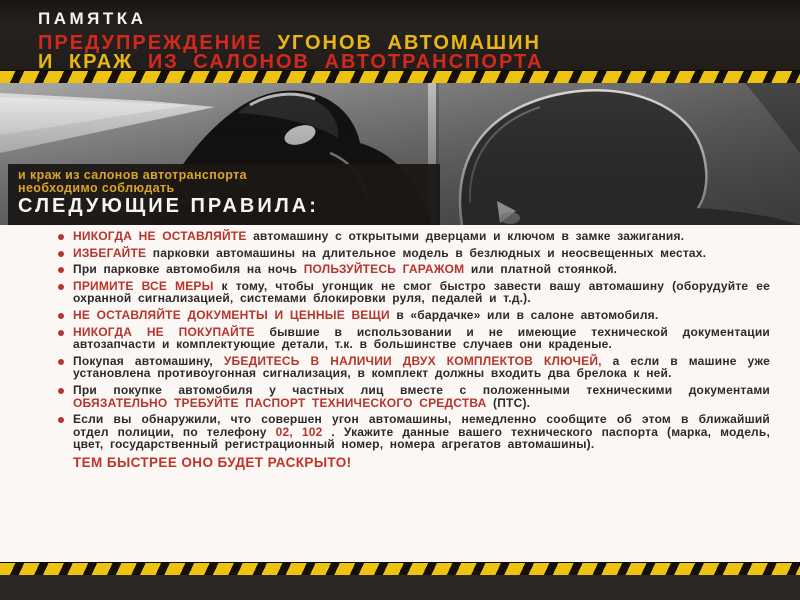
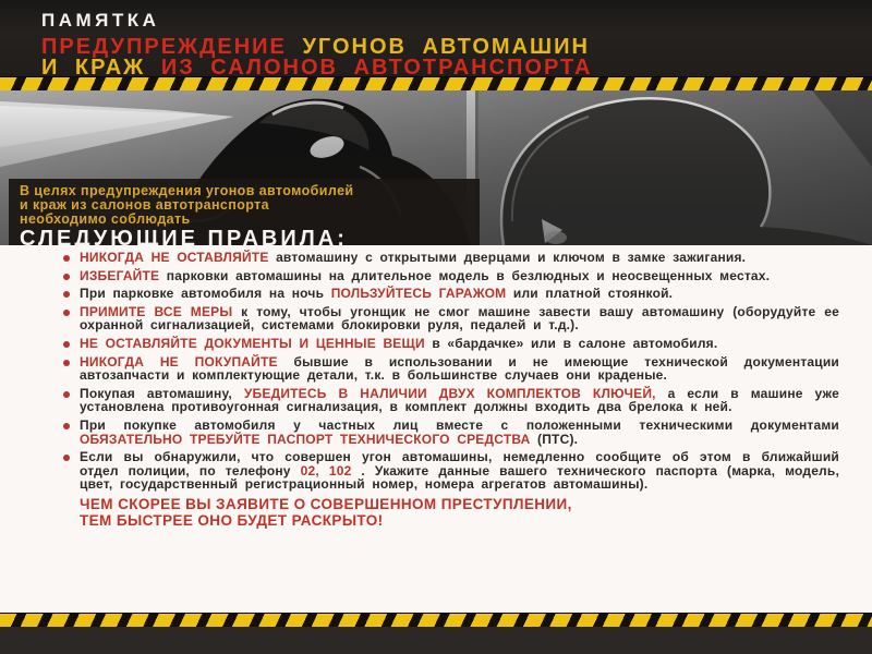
  ПАМЯТКА
  ПРЕДУПРЕЖДЕНИЕ УГОНОВ АВТОМАШИН
  И КРАЖ ИЗ САЛОНОВ АВТОТРАНСПОРТА
+ В целях предупреждения угонов автомобилей
  и краж из салонов автотранспорта
  необходимо соблюдать
  СЛЕДУЮЩИЕ ПРАВИЛА:
  НИКОГДА НЕ ОСТАВЛЯЙТЕ автомашину с открытыми дверцами и ключом в замке зажигания.
  ИЗБЕГАЙТЕ парковки автомашины на длительное модель в безлюдных и неосвещенных местах.
  При парковке автомобиля на ночь ПОЛЬЗУЙТЕСЬ ГАРАЖОМ или платной стоянкой.
- ПРИМИТЕ ВСЕ МЕРЫ к тому, чтобы угонщик не смог быстро завести вашу автомашину (оборудуйте ее охранной сигнализацией, системами блокировки руля, педалей и т.д.).
+ ПРИМИТЕ ВСЕ МЕРЫ к тому, чтобы угонщик не смог машине завести вашу автомашину (оборудуйте ее охранной сигнализацией, системами блокировки руля, педалей и т.д.).
  НЕ ОСТАВЛЯЙТЕ ДОКУМЕНТЫ И ЦЕННЫЕ ВЕЩИ в «бардачке» или в салоне автомобиля.
  НИКОГДА НЕ ПОКУПАЙТЕ бывшие в использовании и не имеющие технической документации автозапчасти и комплектующие детали, т.к. в большинстве случаев они краденые.
  Покупая автомашину, УБЕДИТЕСЬ В НАЛИЧИИ ДВУХ КОМПЛЕКТОВ КЛЮЧЕЙ, а если в машине уже установлена противоугонная сигнализация, в комплект должны входить два брелока к ней.
  При покупке автомобиля у частных лиц вместе с положенными техническими документами ОБЯЗАТЕЛЬНО ТРЕБУЙТЕ ПАСПОРТ ТЕХНИЧЕСКОГО СРЕДСТВА (ПТС).
  Если вы обнаружили, что совершен угон автомашины, немедленно сообщите об этом в ближайший отдел полиции, по телефону 02, 102 . Укажите данные вашего технического паспорта (марка, модель, цвет, государственный регистрационный номер, номера агрегатов автомашины).
+ ЧЕМ СКОРЕЕ ВЫ ЗАЯВИТЕ О СОВЕРШЕННОМ ПРЕСТУПЛЕНИИ,
  ТЕМ БЫСТРЕЕ ОНО БУДЕТ РАСКРЫТО!
